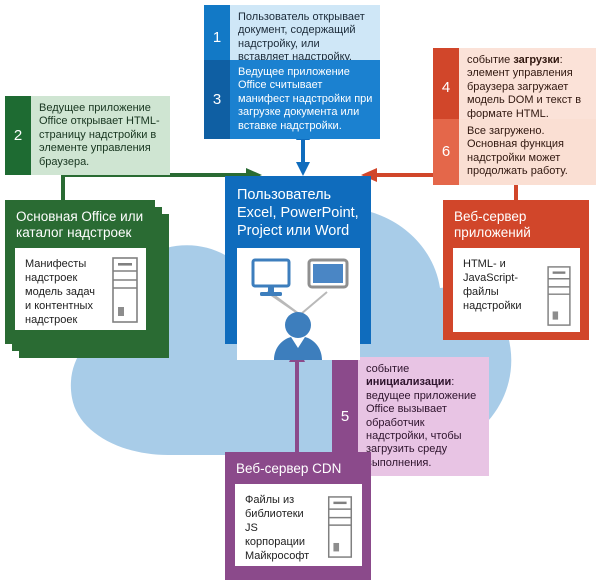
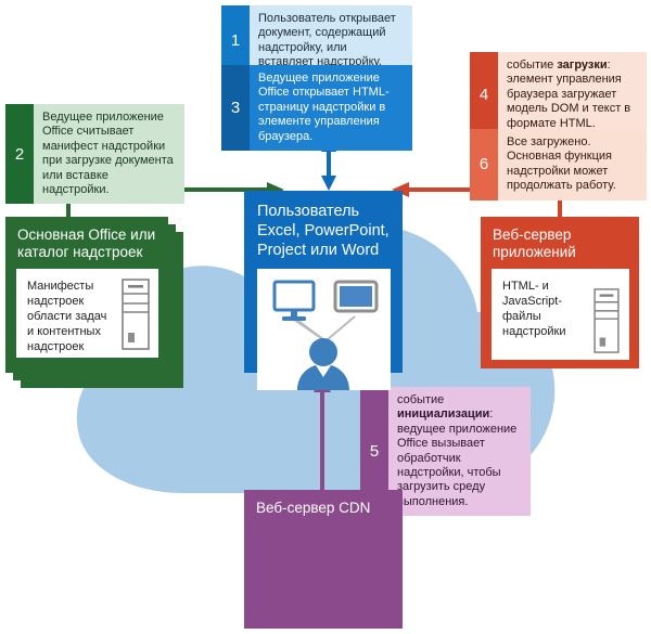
  1
  Пользователь открывает документ, содержащий надстройку, или вставляет надстройку.
  3
- Ведущее приложение Office считывает манифест надстройки при загрузке документа или вставке надстройки.
+ Ведущее приложение Office открывает HTML-страницу надстройки в элементе управления браузера.
  4
  событие загрузки: элемент управления браузера загружает модель DOM и текст в формате HTML.
  6
  Все загружено. Основная функция надстройки может продолжать работу.
  2
- Ведущее приложение Office открывает HTML-страницу надстройки в элементе управления браузера.
+ Ведущее приложение Office считывает манифест надстройки при загрузке документа или вставке надстройки.
  5
  событие инициализации: ведущее приложение Office вызывает обработчик надстройки, чтобы загрузить среду ыполнения.
  Основная Office или каталог надстроек
- Манифесты надстроек модель задач и контентных надстроек
+ Манифесты надстроек области задач и контентных надстроек
  Веб-сервер приложений
  HTML- и JavaScript-файлы надстройки
  Веб-сервер CDN
- Файлы из библиотеки JS корпорации Майкрософт
  Пользователь Excel, PowerPoint, Project или Word
